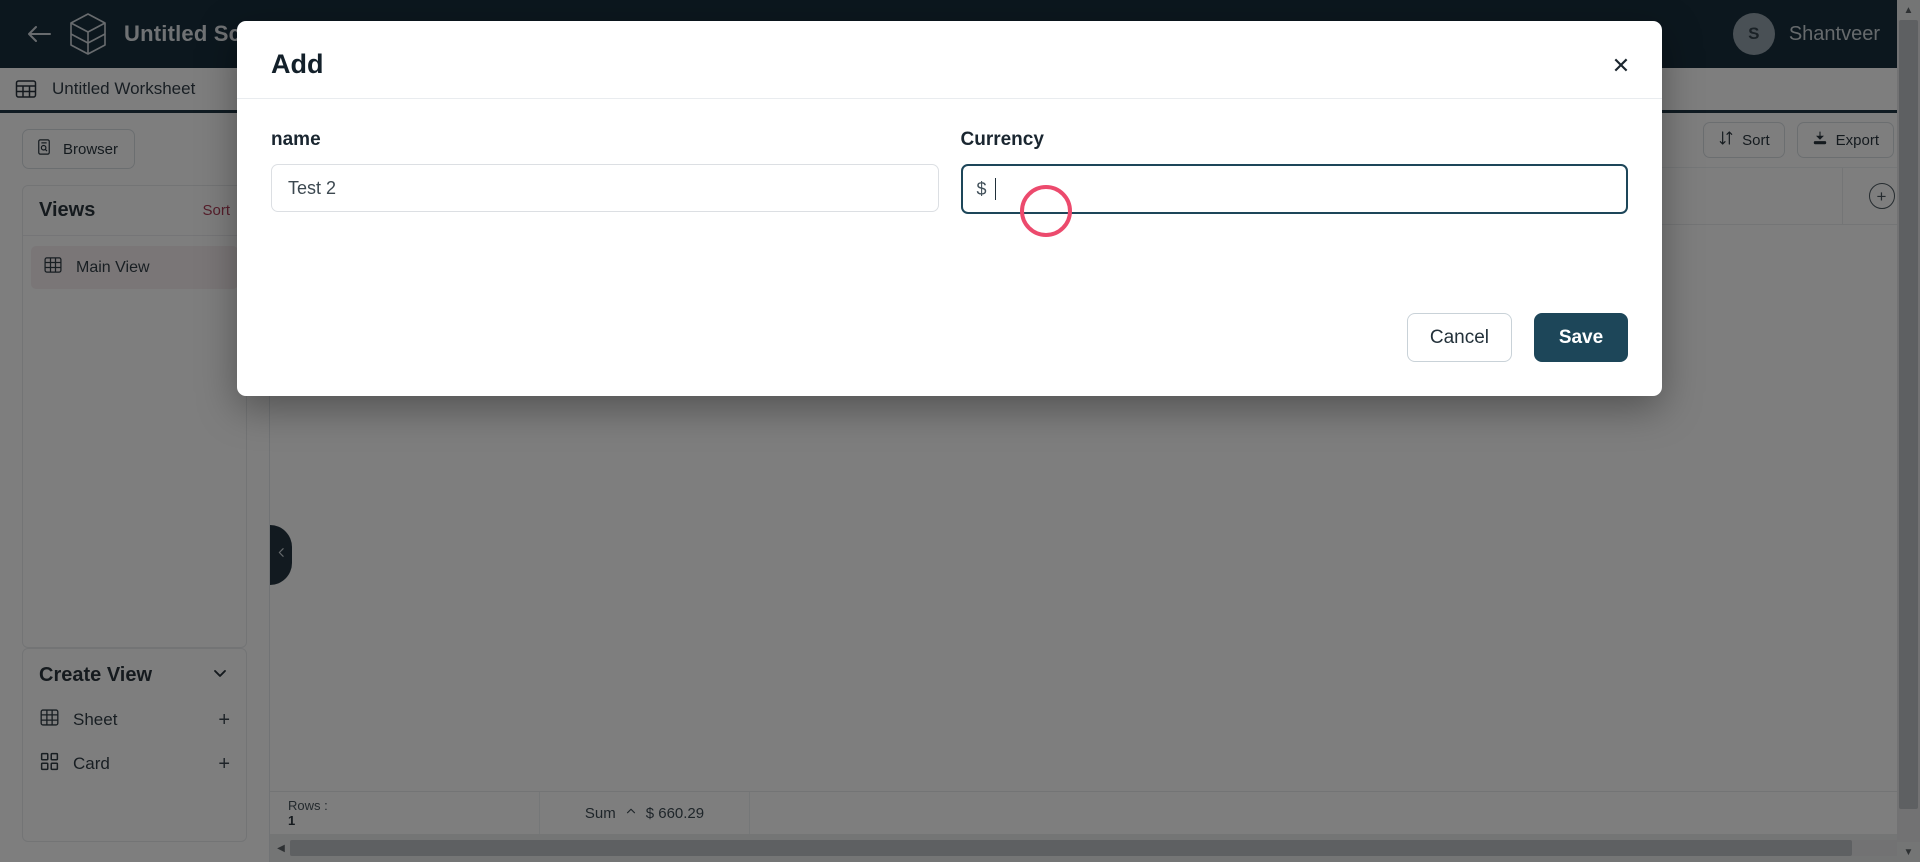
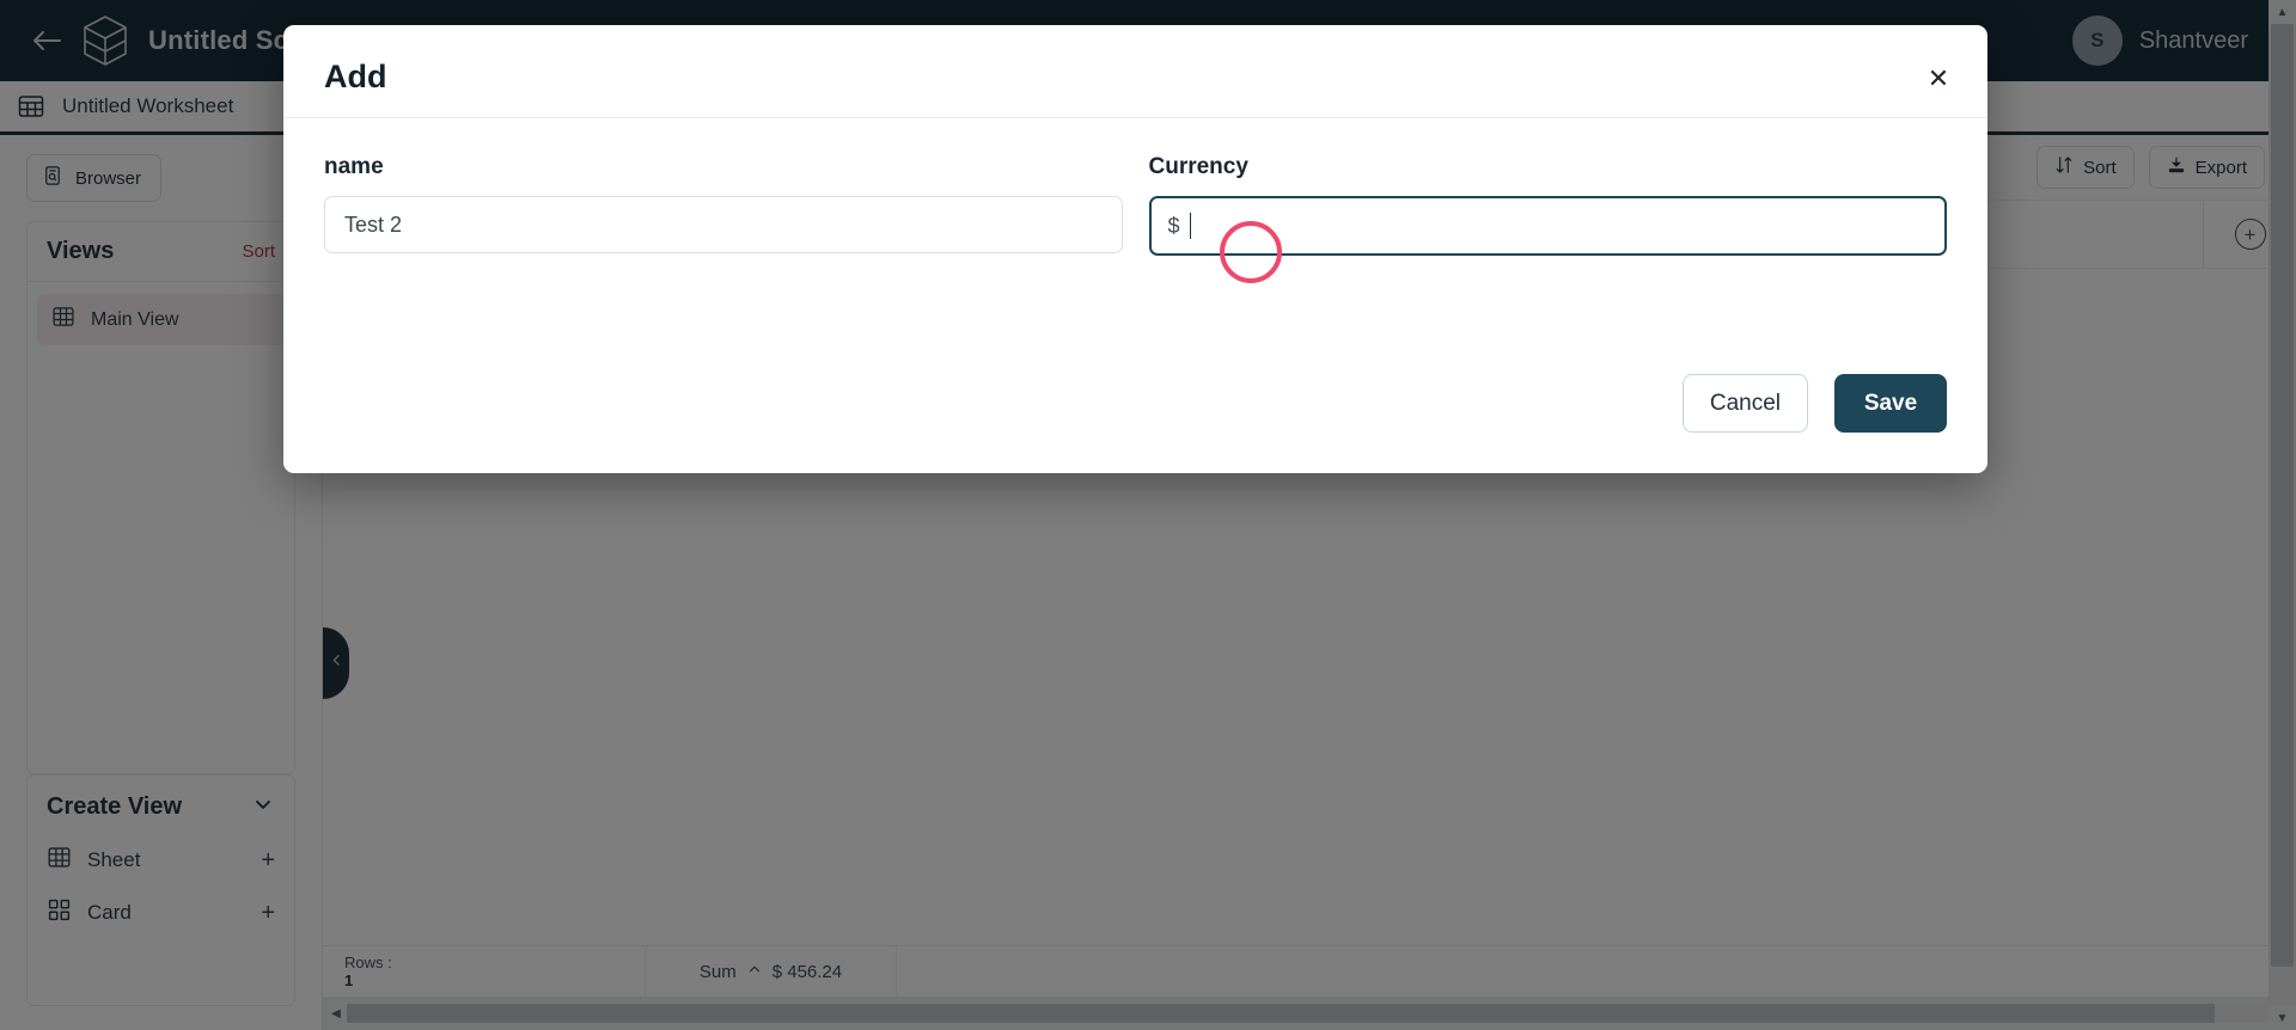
  Untitled Sc
  S
  Shantveer
  Untitled Worksheet
  Browser
  Views
  Sort
  Main View
  Create View
  Sheet
  +
  Card
  +
  Sort
  Export
  +
  Rows :
  1
  Sum
- $ 660.29
+ $ 456.24
  ◀
  ▲
  ▼
  Add
  ✕
  name
  Test 2
  Currency
  $
  Cancel
  Save
